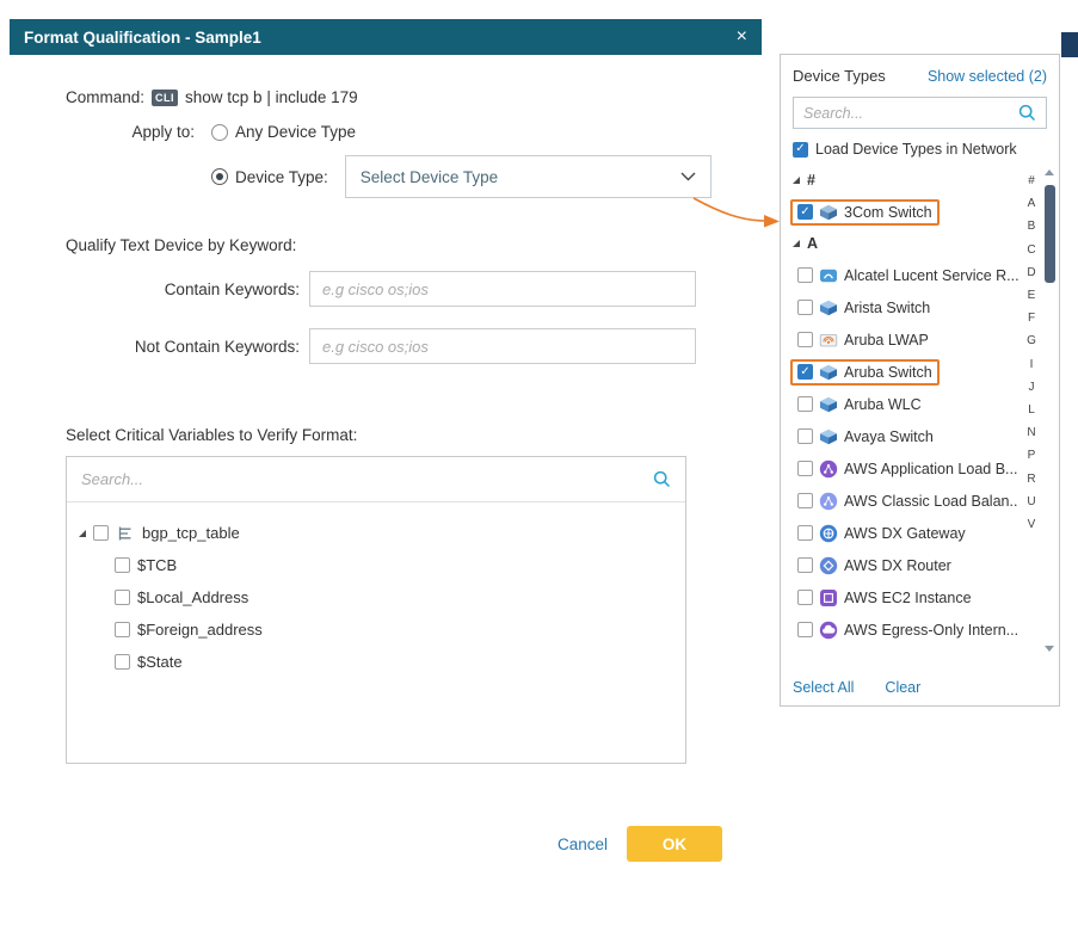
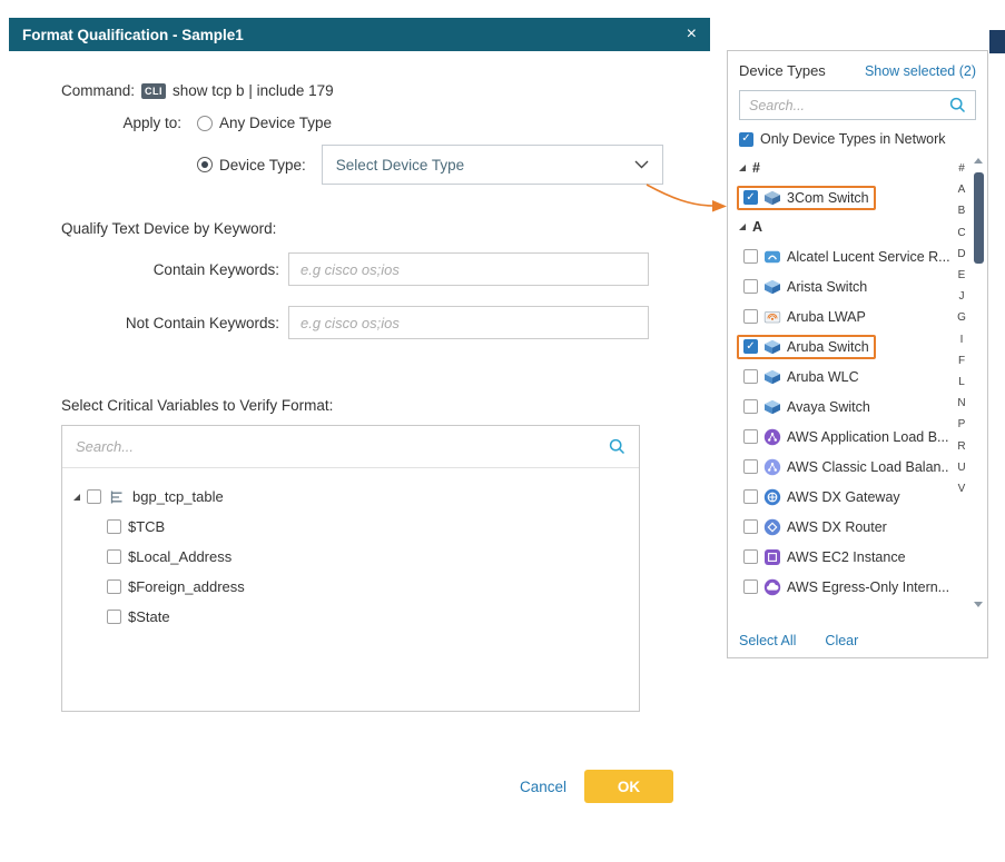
  Format Qualification - Sample1
  ×
  Command:
  CLI
  show tcp b | include 179
  Apply to:
  Any Device Type
  Device Type:
  Select Device Type
  Qualify Text Device by Keyword:
  Contain Keywords:
  e.g cisco os;ios
  Not Contain Keywords:
  e.g cisco os;ios
  Select Critical Variables to Verify Format:
  Search...
  bgp_tcp_table
  $TCB
  $Local_Address
  $Foreign_address
  $State
  Cancel
  OK
  Device Types
  Show selected (2)
  Search...
  ✓
- Load Device Types in Network
+ Only Device Types in Network
  #
  ✓
  3Com Switch
  A
  Alcatel Lucent Service R...
  Arista Switch
  Aruba LWAP
  ✓
  Aruba Switch
  Aruba WLC
  Avaya Switch
  AWS Application Load B...
  AWS Classic Load Balan..
  AWS DX Gateway
  AWS DX Router
  AWS EC2 Instance
  AWS Egress-Only Intern...
  #
  A
  B
  C
  D
  E
- F
+ J
  G
  I
- J
+ F
  L
  N
  P
  R
  U
  V
  Select All
  Clear
